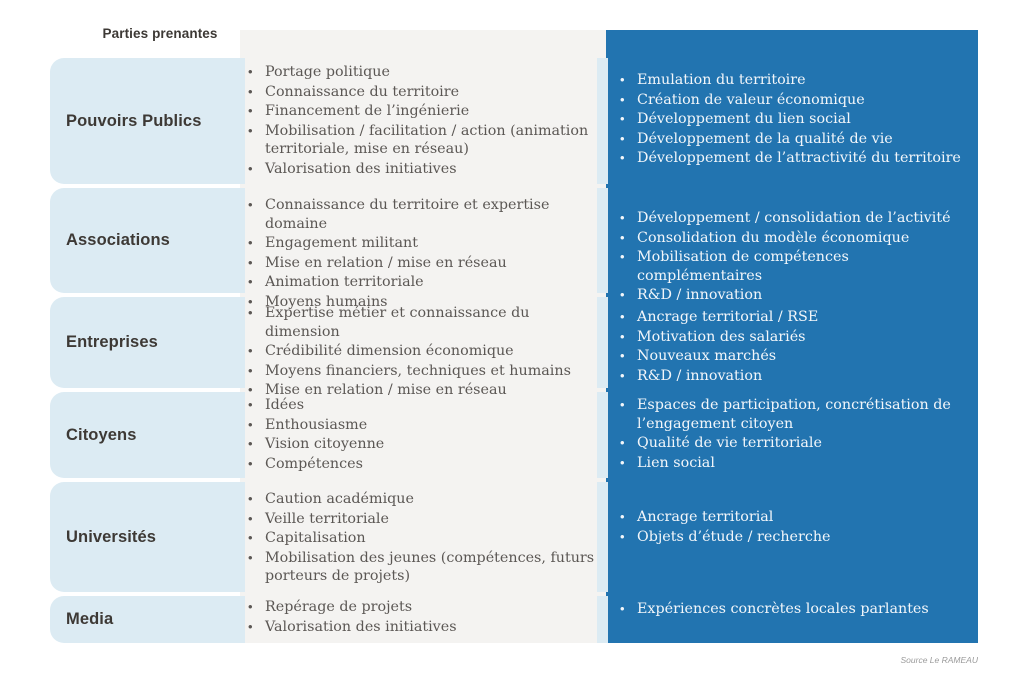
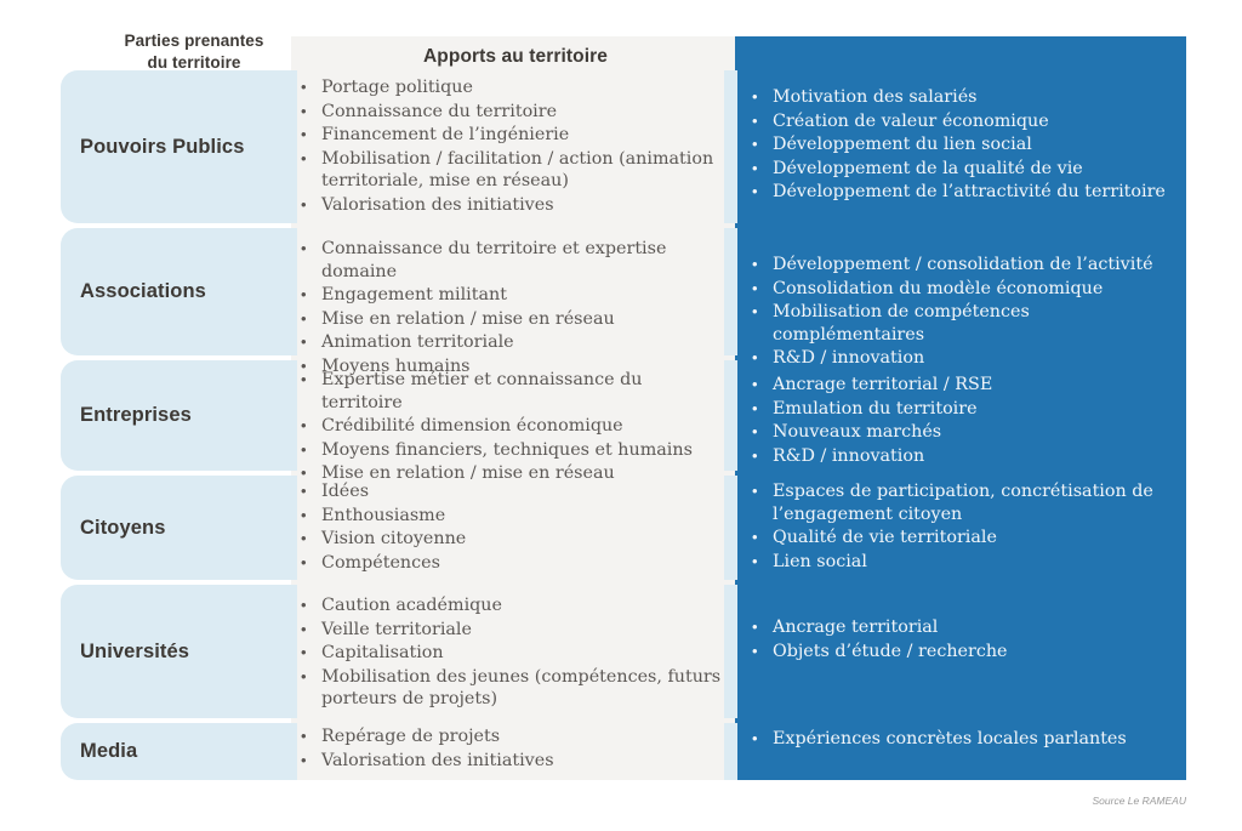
  Parties prenantes
+ du territoire
+ Apports au territoire
  Pouvoirs Publics
  •
  Portage politique
  •
  Connaissance du territoire
  •
  Financement de l’ingénierie
  •
  Mobilisation / facilitation / action (animation territoriale, mise en réseau)
  •
  Valorisation des initiatives
  •
- Emulation du territoire
+ Motivation des salariés
  •
  Création de valeur économique
  •
  Développement du lien social
  •
  Développement de la qualité de vie
  •
  Développement de l’attractivité du territoire
  Associations
  •
  Connaissance du territoire et expertise domaine
  •
  Engagement militant
  •
  Mise en relation / mise en réseau
  •
  Animation territoriale
  •
  Moyens humains
  •
  Développement / consolidation de l’activité
  •
  Consolidation du modèle économique
  •
  Mobilisation de compétences complémentaires
  •
  R&D / innovation
  Entreprises
  •
- Expertise métier et connaissance du dimension
+ Expertise métier et connaissance du territoire
  •
  Crédibilité dimension économique
  •
  Moyens financiers, techniques et humains
  •
  Mise en relation / mise en réseau
  •
  Ancrage territorial / RSE
  •
- Motivation des salariés
+ Emulation du territoire
  •
  Nouveaux marchés
  •
  R&D / innovation
  Citoyens
  •
  Idées
  •
  Enthousiasme
  •
  Vision citoyenne
  •
  Compétences
  •
  Espaces de participation, concrétisation de l’engagement citoyen
  •
  Qualité de vie territoriale
  •
  Lien social
  Universités
  •
  Caution académique
  •
  Veille territoriale
  •
  Capitalisation
  •
  Mobilisation des jeunes (compétences, futurs porteurs de projets)
  •
  Ancrage territorial
  •
  Objets d’étude / recherche
  Media
  •
  Repérage de projets
  •
  Valorisation des initiatives
  •
  Expériences concrètes locales parlantes
  Source Le RAMEAU
